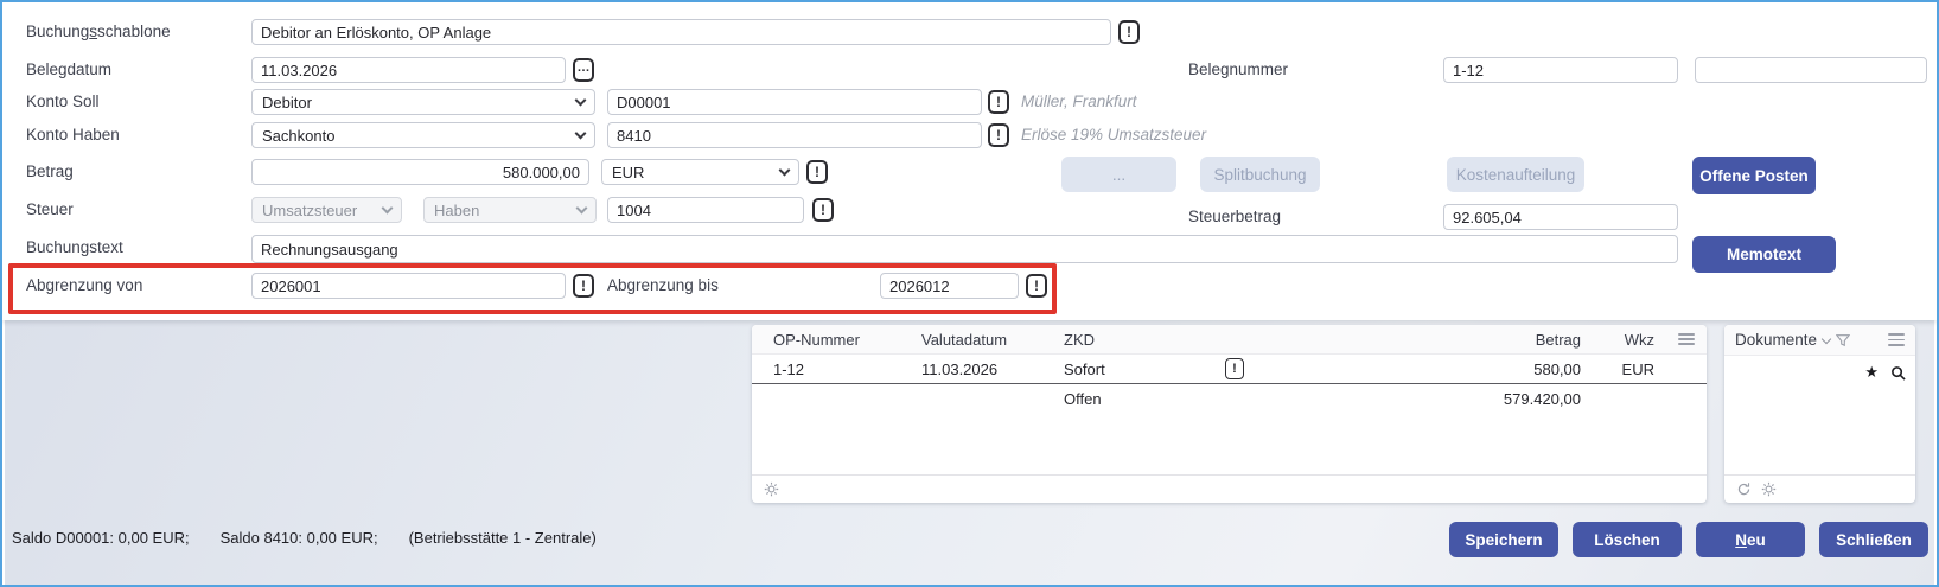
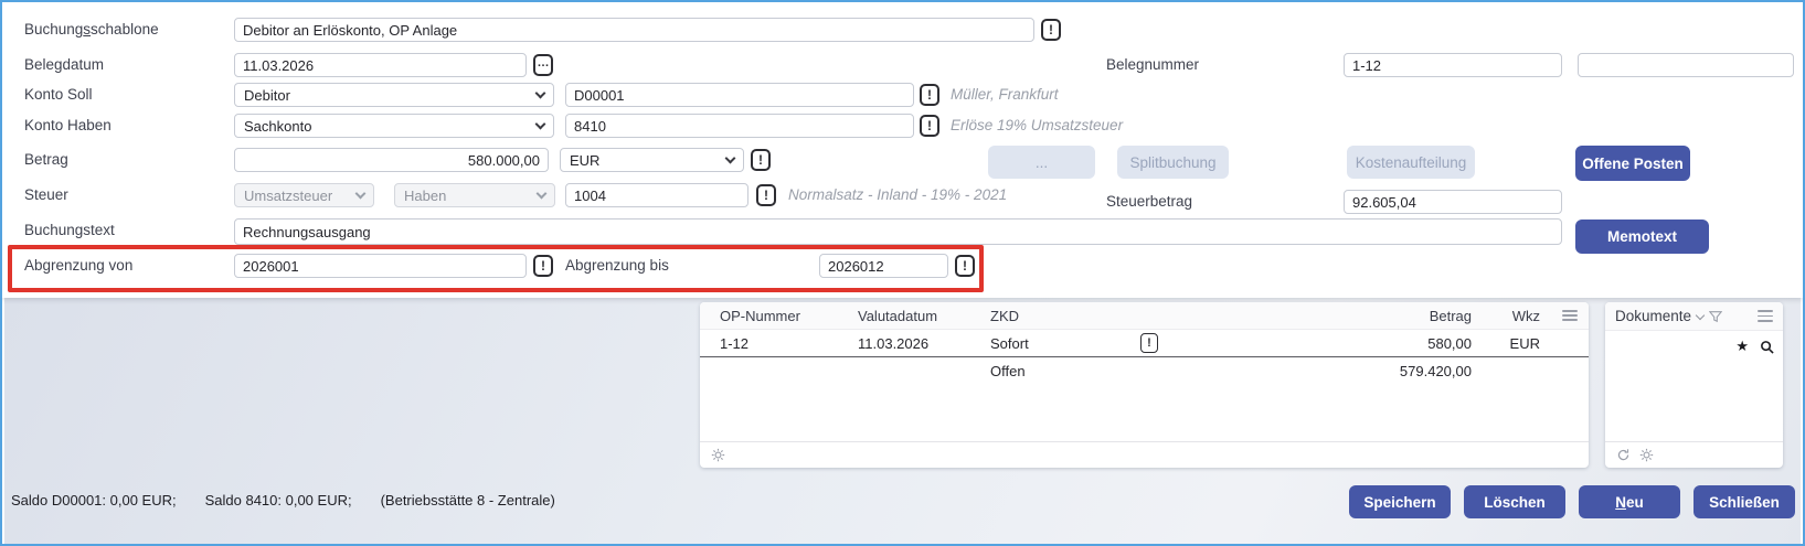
  Buchungsschablone
  Debitor an Erlöskonto, OP Anlage
  !
  Belegdatum
  11.03.2026
  …
  Belegnummer
  1-12
  Konto Soll
  Debitor
  D00001
  !
  Müller, Frankfurt
  Konto Haben
  Sachkonto
  8410
  !
  Erlöse 19% Umsatzsteuer
  Betrag
  580.000,00
  EUR
  !
  ...
  Splitbuchung
  Kostenaufteilung
  Offene Posten
  Steuer
  Umsatzsteuer
  Haben
  1004
  !
+ Normalsatz - Inland - 19% - 2021
  Steuerbetrag
  92.605,04
  Buchungstext
  Rechnungsausgang
  Memotext
  Abgrenzung von
  2026001
  !
  Abgrenzung bis
  2026012
  !
  OP-Nummer
  Valutadatum
  ZKD
  Betrag
  Wkz
  1-12
  11.03.2026
  Sofort
  !
  580,00
  EUR
  Offen
  579.420,00
  Dokumente
  ★
  Saldo D00001: 0,00 EUR;
  Saldo 8410: 0,00 EUR;
- (Betriebsstätte 1 - Zentrale)
+ (Betriebsstätte 8 - Zentrale)
  Speichern
  Löschen
  N
  eu
  Schließen
